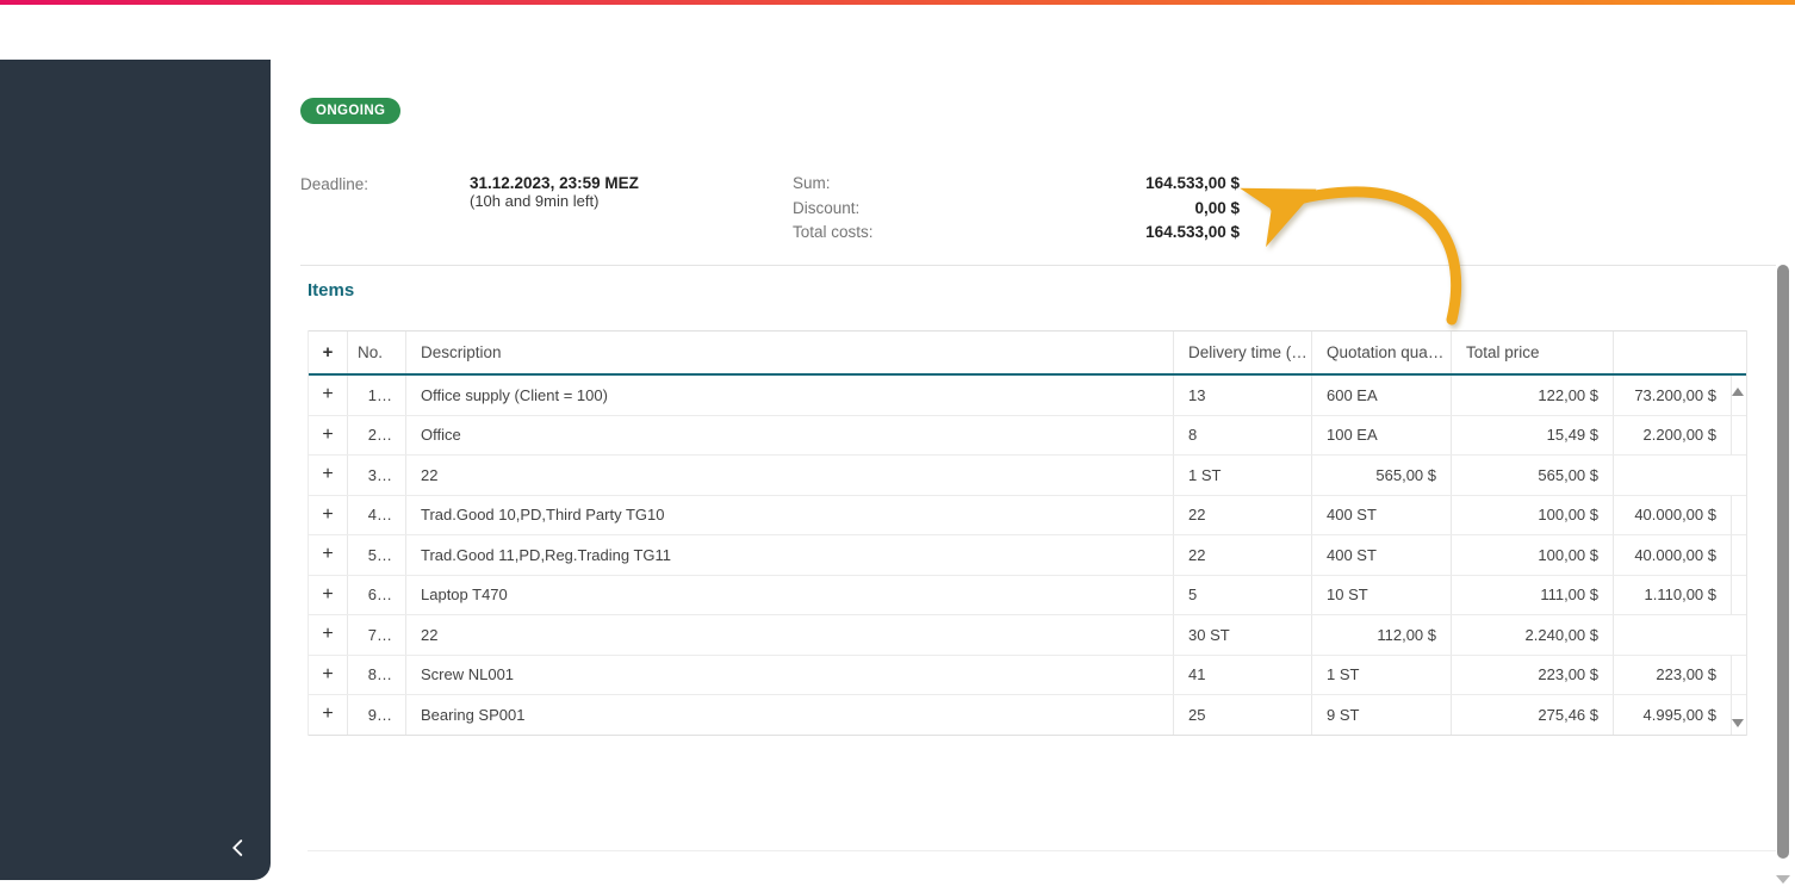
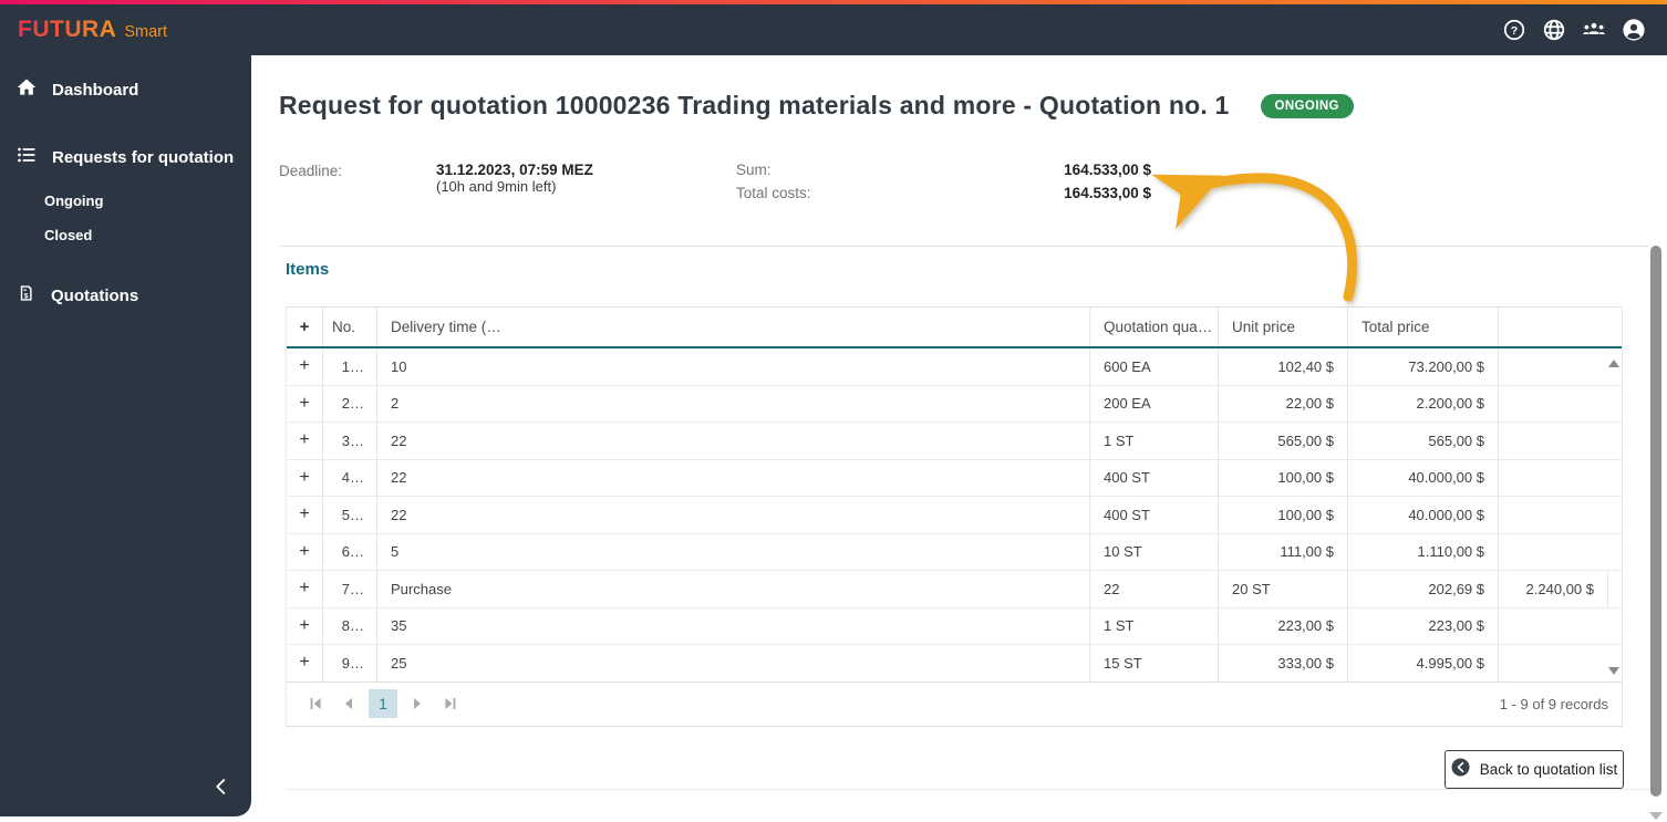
+ FUTURA
+ Smart
+ ?
+ Dashboard
+ Requests for quotation
+ Ongoing
+ Closed
+ Quotations
+ Request for quotation 10000236 Trading materials and more - Quotation no. 1
  ONGOING
  Deadline:
- 31.12.2023, 23:59 MEZ
+ 31.12.2023, 07:59 MEZ
  (10h and 9min left)
  Sum:
  164.533,00 $
- Discount:
- 0,00 $
  Total costs:
  164.533,00 $
  Items
  +
  No.
- Description
  Delivery time (…
  Quotation qua…
+ Unit price
  Total price
  +
  1…
- Office supply (Client = 100)
- 13
+ 10
  600 EA
- 122,00 $
+ 102,40 $
  73.200,00 $
  +
  2…
- Office
- 8
+ 2
- 100 EA
+ 200 EA
- 15,49 $
+ 22,00 $
  2.200,00 $
  +
  3…
  22
  1 ST
  565,00 $
  565,00 $
  +
  4…
- Trad.Good 10,PD,Third Party TG10
  22
  400 ST
  100,00 $
  40.000,00 $
  +
  5…
- Trad.Good 11,PD,Reg.Trading TG11
  22
  400 ST
  100,00 $
  40.000,00 $
  +
  6…
- Laptop T470
  5
  10 ST
  111,00 $
  1.110,00 $
  +
  7…
+ Purchase
  22
- 30 ST
+ 20 ST
- 112,00 $
+ 202,69 $
  2.240,00 $
  +
  8…
- Screw NL001
- 41
+ 35
  1 ST
  223,00 $
  223,00 $
  +
  9…
- Bearing SP001
  25
- 9 ST
+ 15 ST
- 275,46 $
+ 333,00 $
  4.995,00 $
+ 1
+ 1 - 9 of 9 records
+ Back to quotation list
